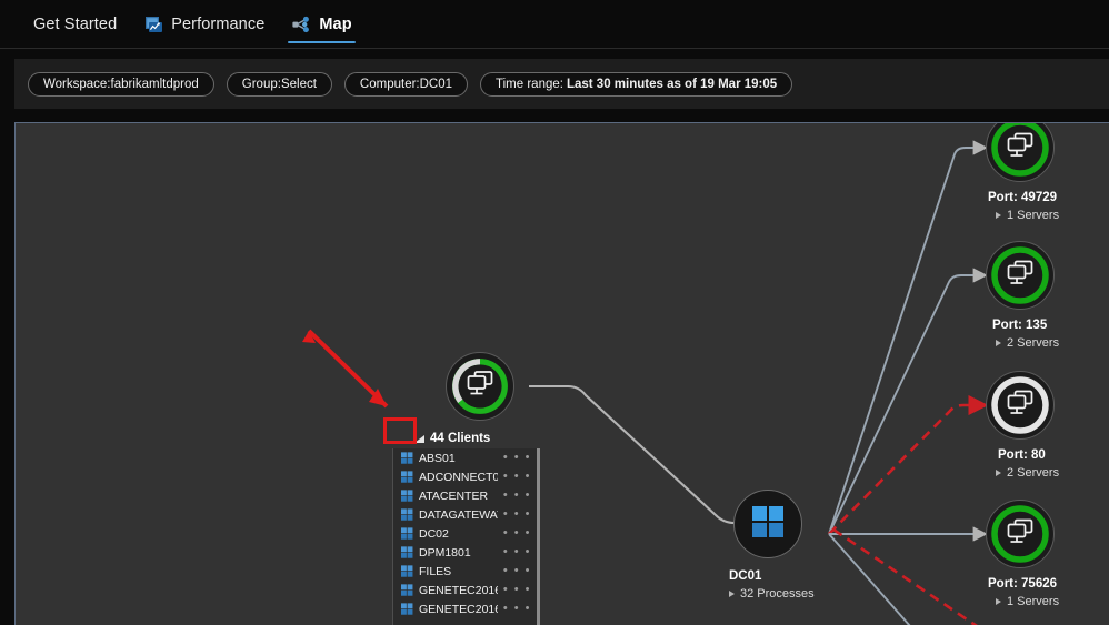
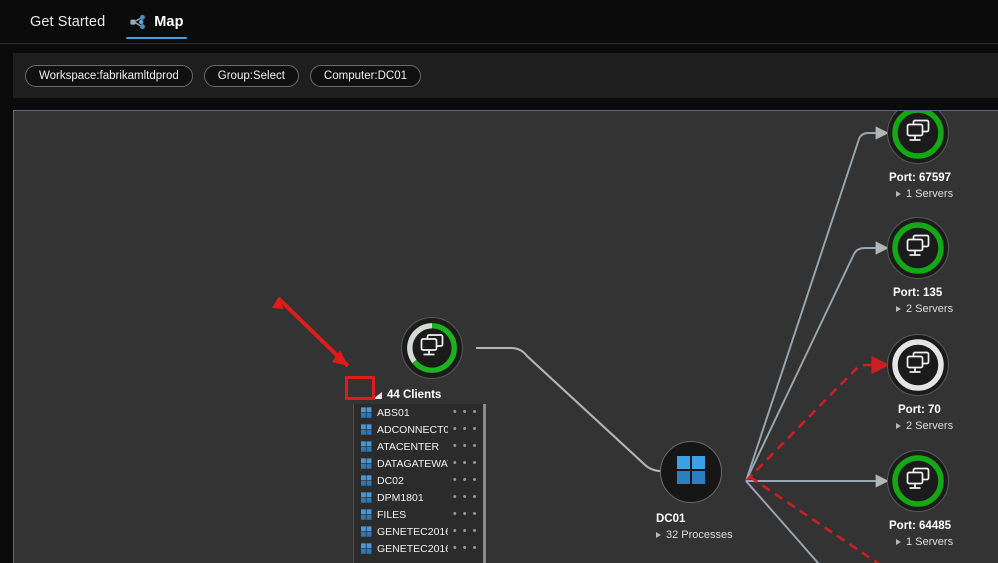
  Get Started
- Performance
  Map
  Workspace:
  fabrikamltdprod
  Group:
  Select
  Computer:
  DC01
- Time range:
- Last 30 minutes as of 19 Mar 19:05
  44 Clients
  DC01
  32 Processes
- Port: 49729
+ Port: 67597
  1 Servers
  Port: 135
  2 Servers
- Port: 80
+ Port: 70
  2 Servers
- Port: 75626
+ Port: 64485
  1 Servers
  ABS01
  • • •
  ADCONNECT0
  • • •
  ATACENTER
  • • •
  DATAGATEWA
  • • •
  DC02
  • • •
  DPM1801
  • • •
  FILES
  • • •
  GENETEC201
  • • •
  GENETEC201
  • • •
